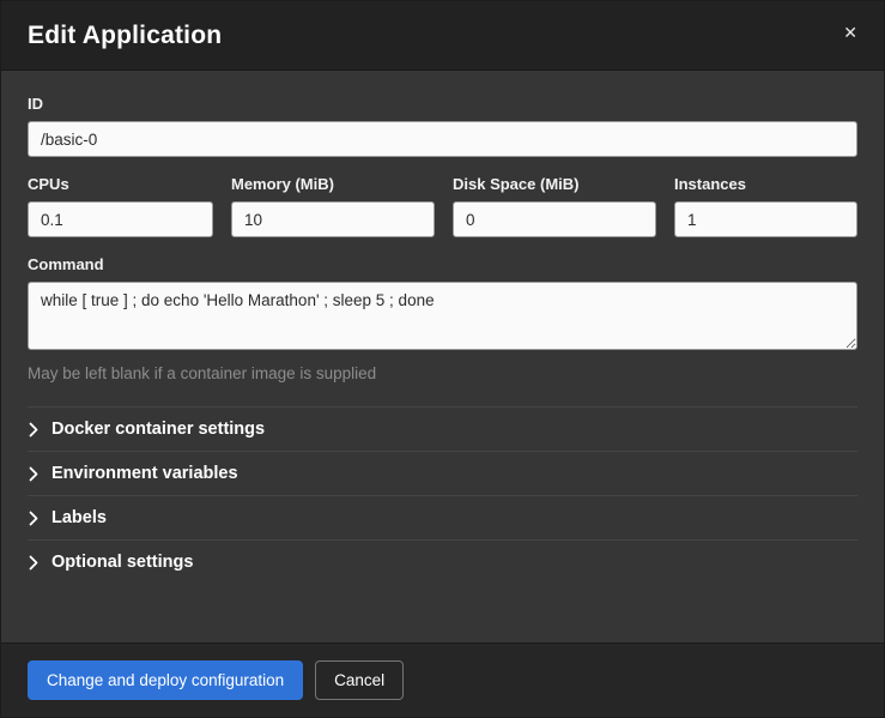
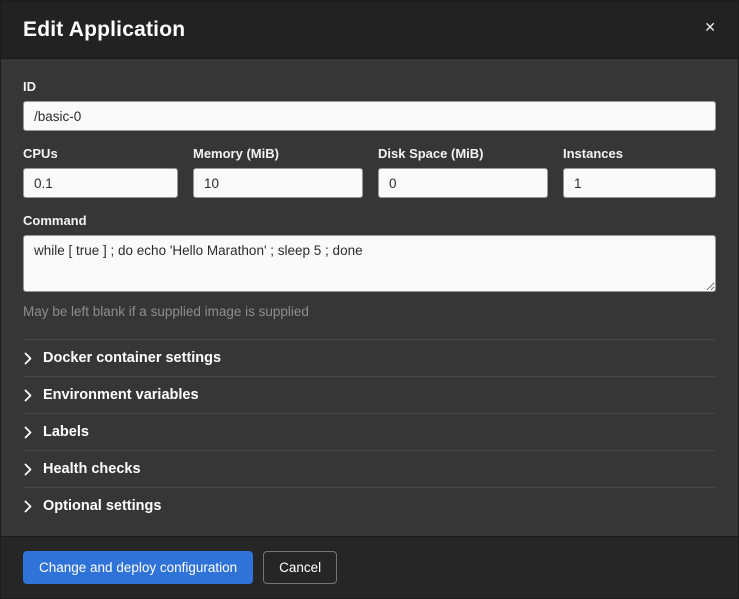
  Edit Application
  ✕
  ID
  /basic-0
  CPUs
  0.1
  Memory (MiB)
  10
  Disk Space (MiB)
  0
  Instances
  1
  Command
  while [ true ] ; do echo 'Hello Marathon' ; sleep 5 ; done
- May be left blank if a container image is supplied
+ May be left blank if a supplied image is supplied
  Docker container settings
  Environment variables
  Labels
+ Health checks
  Optional settings
  Change and deploy configuration
  Cancel
